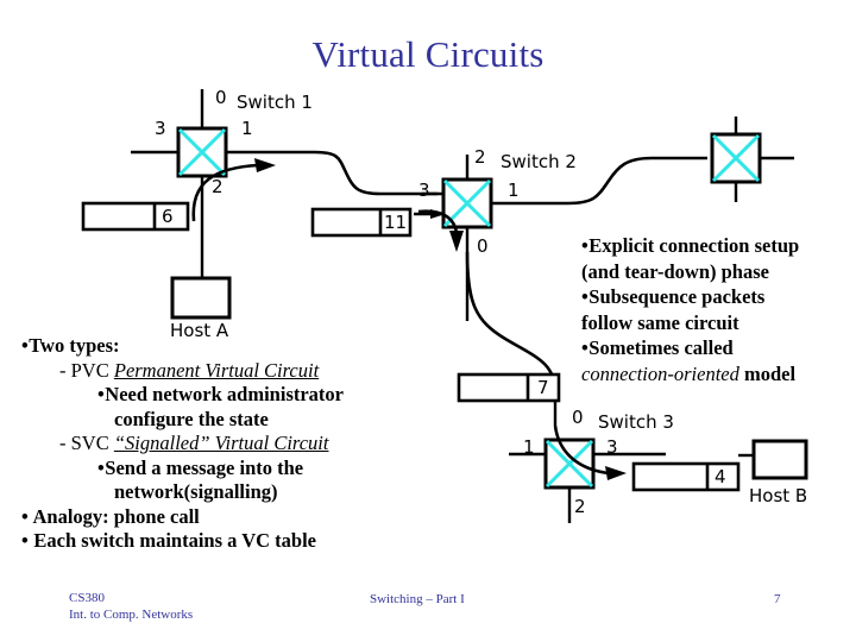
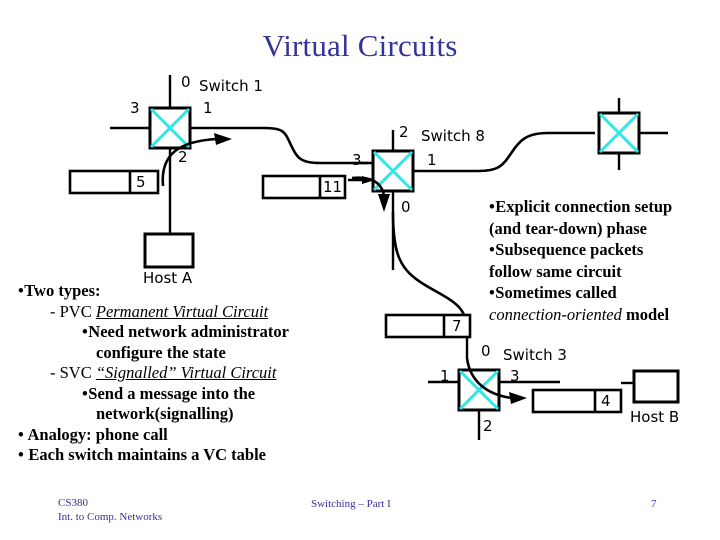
  Virtual Circuits
  0
  Switch 1
  3
  1
  2
  2
- Switch 2
+ Switch 8
  3
  1
  0
  0
  Switch 3
  1
  3
  2
- 6
+ 5
  11
  7
  4
  Host A
  Host B
  •Two types:
  - PVC Permanent Virtual Circuit
  •Need network administrator
  configure the state
  - SVC “Signalled” Virtual Circuit
  •Send a message into the
  network(signalling)
  • Analogy: phone call
  • Each switch maintains a VC table
  •Explicit connection setup
  (and tear-down) phase
  •Subsequence packets
  follow same circuit
  •Sometimes called
  connection-oriented model
  CS380
  Int. to Comp. Networks
  Switching – Part I
  7
